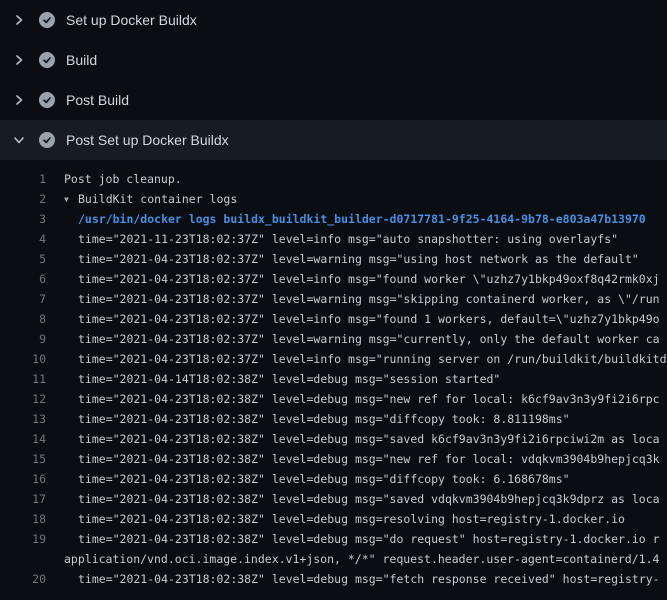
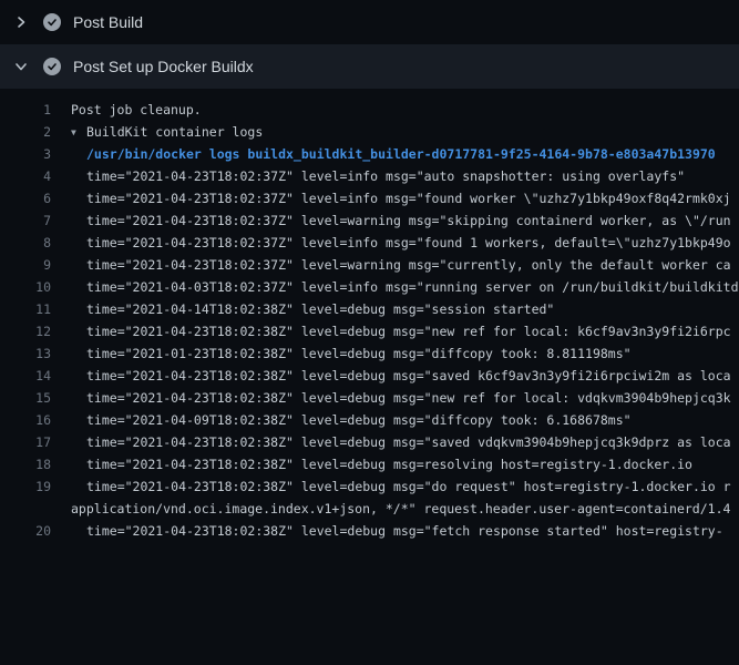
- Set up Docker Buildx
- Build
  Post Build
  Post Set up Docker Buildx
  1
  Post job cleanup.
  2
  ▼ BuildKit container logs
  3
  /usr/bin/docker logs buildx_buildkit_builder-d0717781-9f25-4164-9b78-e803a47b13970
  4
- time="2021-11-23T18:02:37Z" level=info msg="auto snapshotter: using overlayfs"
+ time="2021-04-23T18:02:37Z" level=info msg="auto snapshotter: using overlayfs"
- 5
- time="2021-04-23T18:02:37Z" level=warning msg="using host network as the default"
  6
  time="2021-04-23T18:02:37Z" level=info msg="found worker \"uzhz7y1bkp49oxf8q42rmk0xj
  7
  time="2021-04-23T18:02:37Z" level=warning msg="skipping containerd worker, as \"/run
  8
  time="2021-04-23T18:02:37Z" level=info msg="found 1 workers, default=\"uzhz7y1bkp49o
  9
  time="2021-04-23T18:02:37Z" level=warning msg="currently, only the default worker ca
  10
- time="2021-04-23T18:02:37Z" level=info msg="running server on /run/buildkit/buildkitd
+ time="2021-04-03T18:02:37Z" level=info msg="running server on /run/buildkit/buildkitd
  11
  time="2021-04-14T18:02:38Z" level=debug msg="session started"
  12
  time="2021-04-23T18:02:38Z" level=debug msg="new ref for local: k6cf9av3n3y9fi2i6rpc
  13
- time="2021-04-23T18:02:38Z" level=debug msg="diffcopy took: 8.811198ms"
+ time="2021-01-23T18:02:38Z" level=debug msg="diffcopy took: 8.811198ms"
  14
  time="2021-04-23T18:02:38Z" level=debug msg="saved k6cf9av3n3y9fi2i6rpciwi2m as loca
  15
  time="2021-04-23T18:02:38Z" level=debug msg="new ref for local: vdqkvm3904b9hepjcq3k
  16
- time="2021-04-23T18:02:38Z" level=debug msg="diffcopy took: 6.168678ms"
+ time="2021-04-09T18:02:38Z" level=debug msg="diffcopy took: 6.168678ms"
  17
  time="2021-04-23T18:02:38Z" level=debug msg="saved vdqkvm3904b9hepjcq3k9dprz as loca
  18
  time="2021-04-23T18:02:38Z" level=debug msg=resolving host=registry-1.docker.io
  19
  time="2021-04-23T18:02:38Z" level=debug msg="do request" host=registry-1.docker.io r
  application/vnd.oci.image.index.v1+json, */*" request.header.user-agent=containerd/1.4
  20
- time="2021-04-23T18:02:38Z" level=debug msg="fetch response received" host=registry-
+ time="2021-04-23T18:02:38Z" level=debug msg="fetch response started" host=registry-
